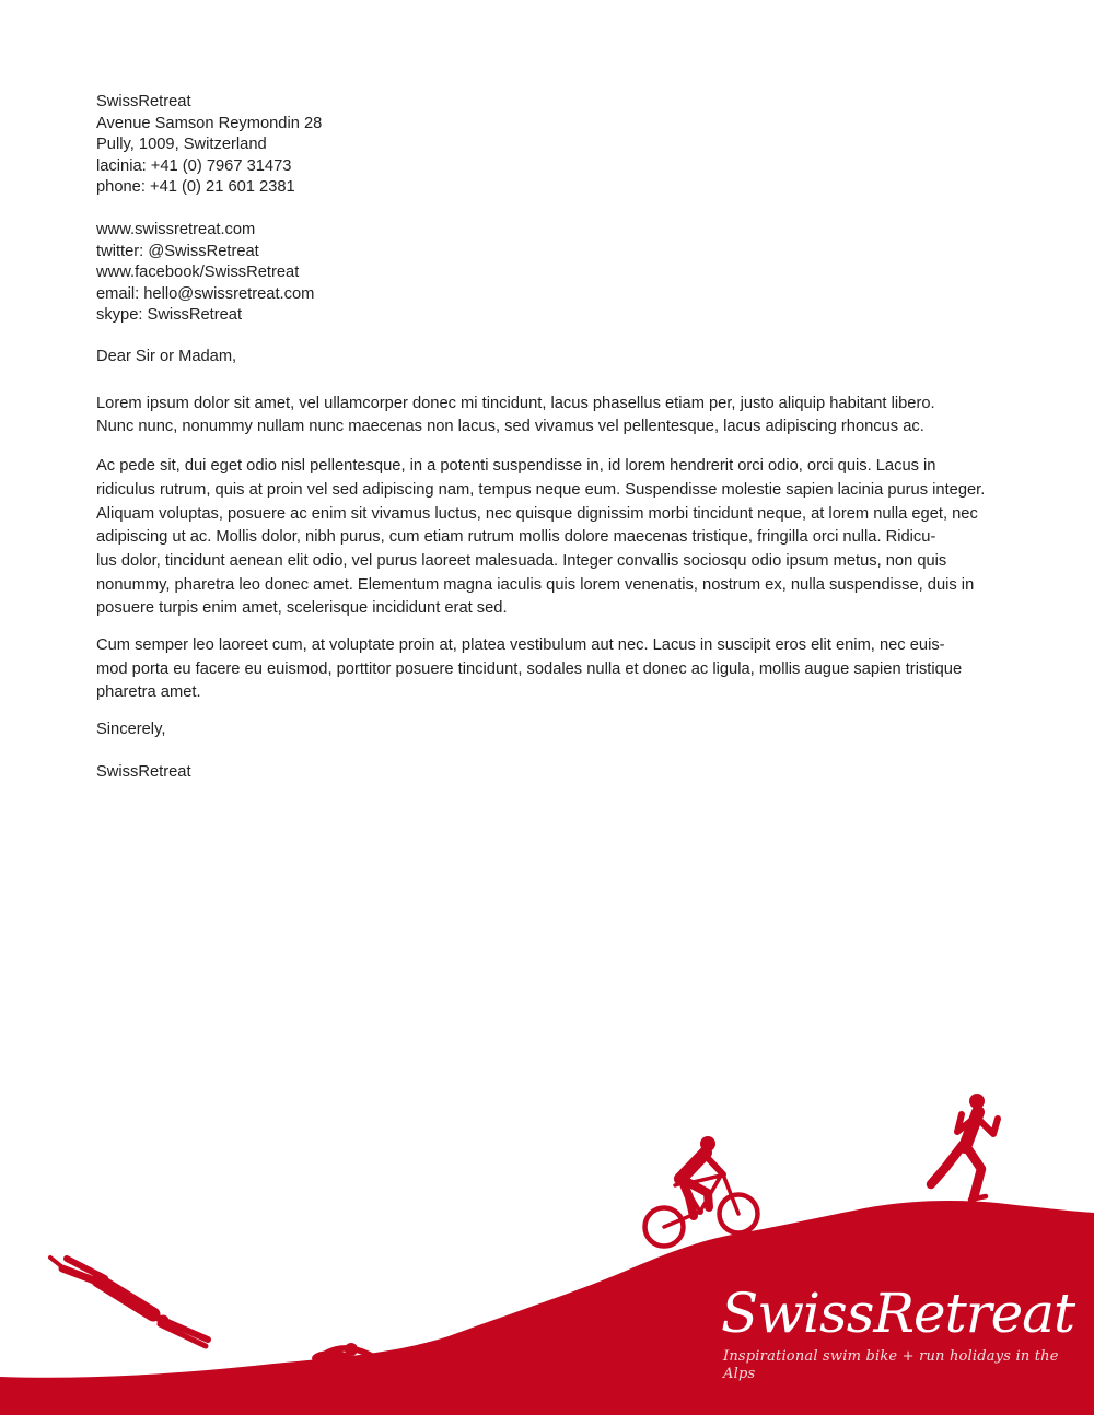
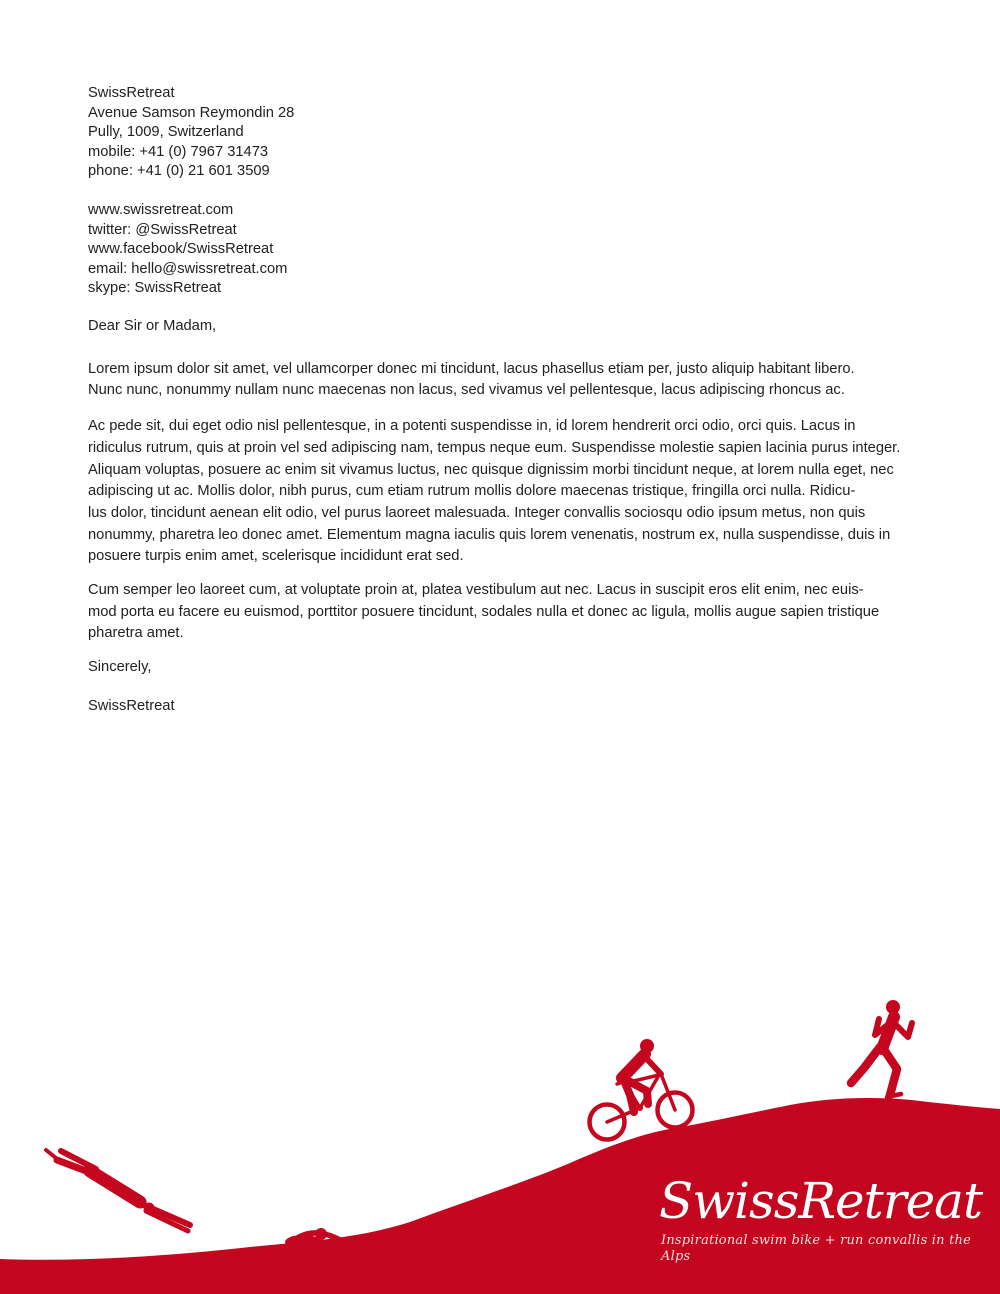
  SwissRetreat
  Avenue Samson Reymondin 28
  Pully, 1009, Switzerland
- lacinia: +41 (0) 7967 31473
+ mobile: +41 (0) 7967 31473
- phone: +41 (0) 21 601 2381
+ phone: +41 (0) 21 601 3509
  www.swissretreat.com
  twitter: @SwissRetreat
  www.facebook/SwissRetreat
  email: hello@swissretreat.com
  skype: SwissRetreat
  Dear Sir or Madam,
  Lorem ipsum dolor sit amet, vel ullamcorper donec mi tincidunt, lacus phasellus etiam per, justo aliquip habitant libero.
  Nunc nunc, nonummy nullam nunc maecenas non lacus, sed vivamus vel pellentesque, lacus adipiscing rhoncus ac.
  Ac pede sit, dui eget odio nisl pellentesque, in a potenti suspendisse in, id lorem hendrerit orci odio, orci quis. Lacus in
  ridiculus rutrum, quis at proin vel sed adipiscing nam, tempus neque eum. Suspendisse molestie sapien lacinia purus integer.
  Aliquam voluptas, posuere ac enim sit vivamus luctus, nec quisque dignissim morbi tincidunt neque, at lorem nulla eget, nec
  adipiscing ut ac. Mollis dolor, nibh purus, cum etiam rutrum mollis dolore maecenas tristique, fringilla orci nulla. Ridicu-
  lus dolor, tincidunt aenean elit odio, vel purus laoreet malesuada. Integer convallis sociosqu odio ipsum metus, non quis
  nonummy, pharetra leo donec amet. Elementum magna iaculis quis lorem venenatis, nostrum ex, nulla suspendisse, duis in
  posuere turpis enim amet, scelerisque incididunt erat sed.
  Cum semper leo laoreet cum, at voluptate proin at, platea vestibulum aut nec. Lacus in suscipit eros elit enim, nec euis-
  mod porta eu facere eu euismod, porttitor posuere tincidunt, sodales nulla et donec ac ligula, mollis augue sapien tristique
  pharetra amet.
  Sincerely,
  SwissRetreat
  SwissRetreat
- Inspirational swim bike + run holidays in the Alps
+ Inspirational swim bike + run convallis in the Alps
